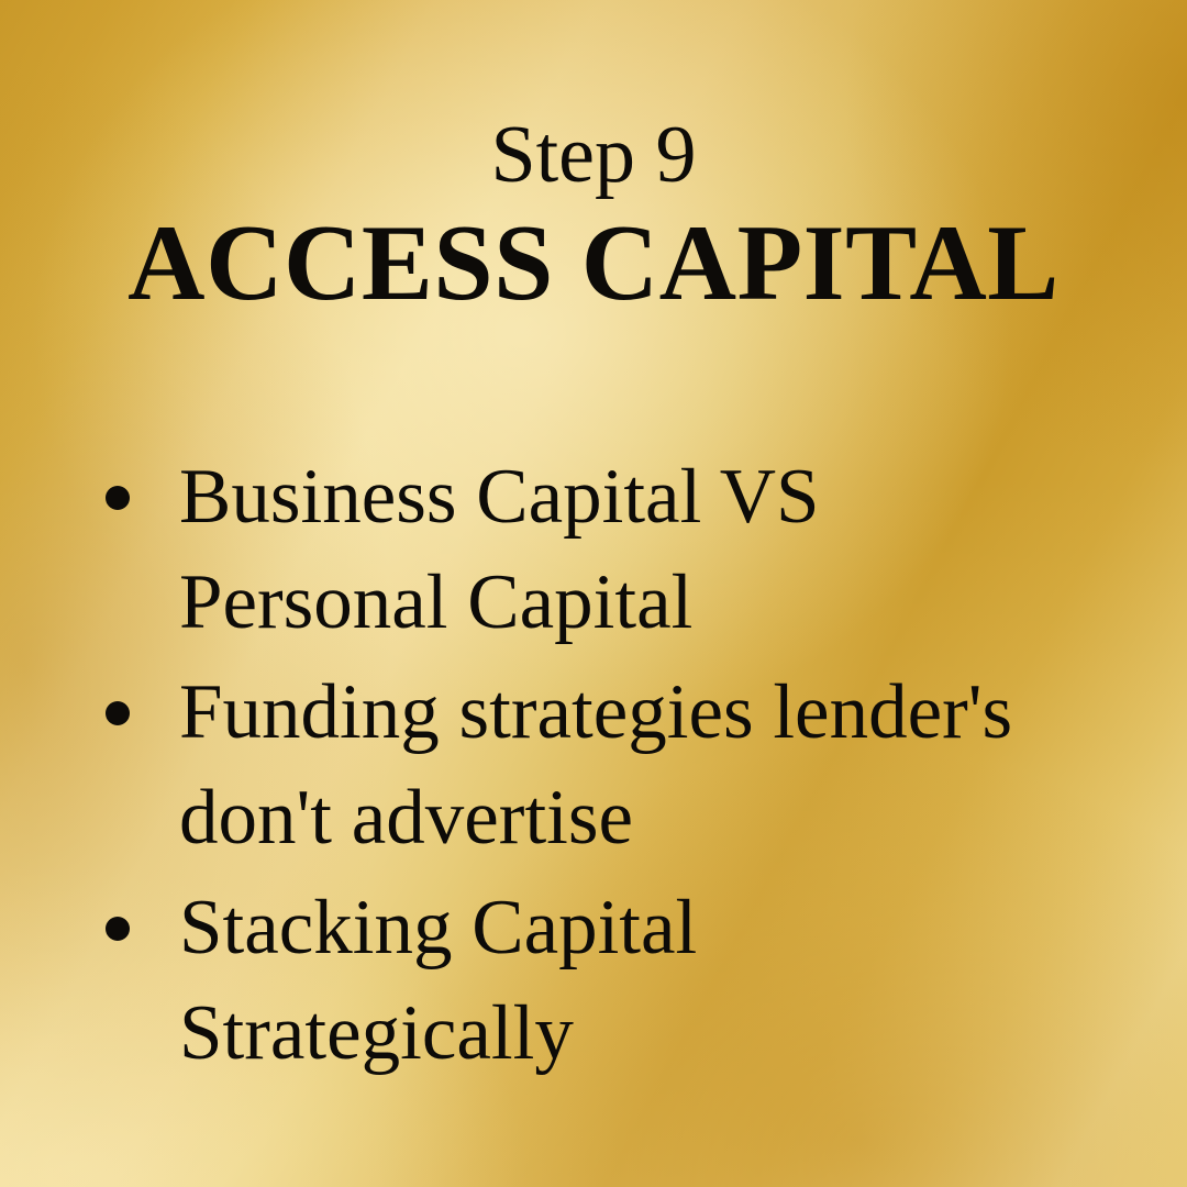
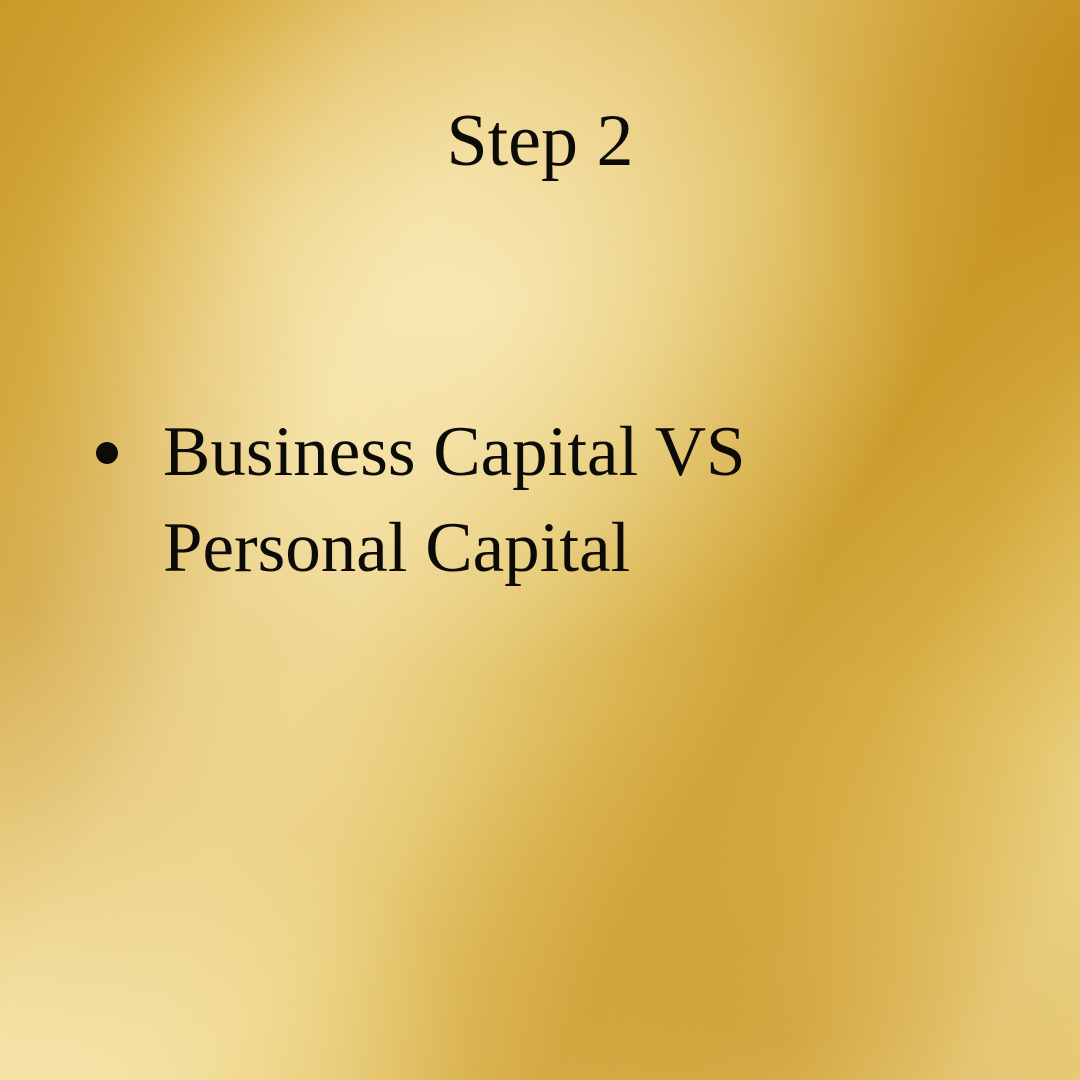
- Step 9
+ Step 2
- ACCESS CAPITAL
  Business Capital VS Personal Capital
- Funding strategies lender's don't advertise
- Stacking Capital Strategically
